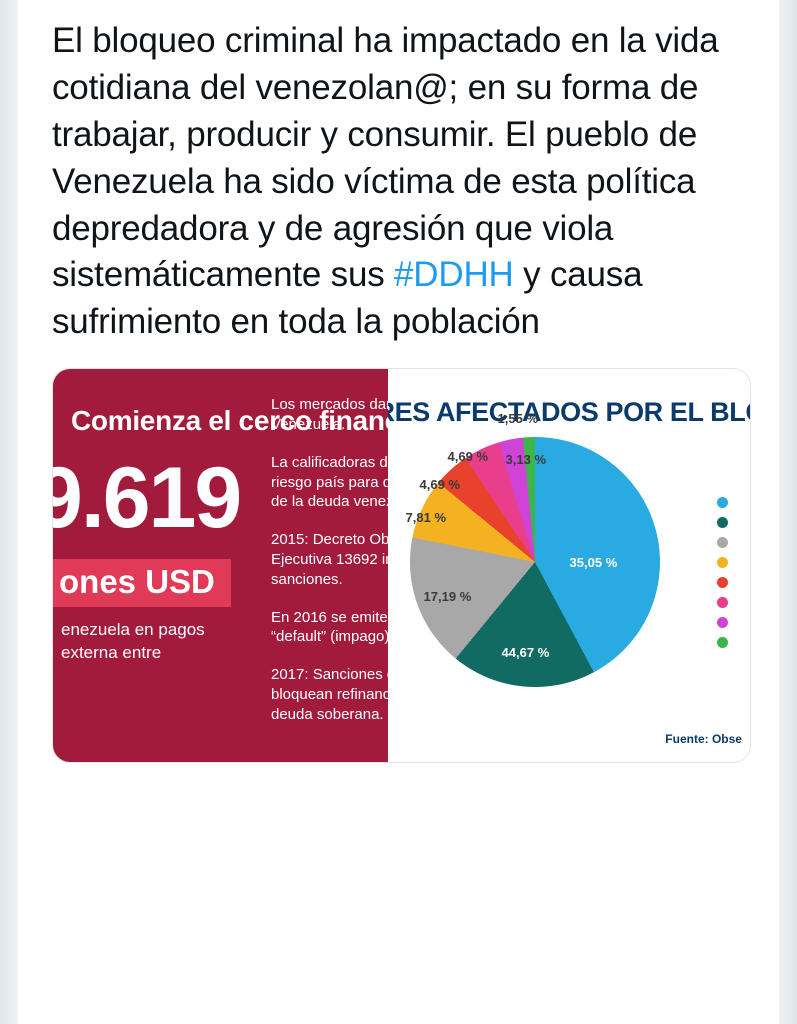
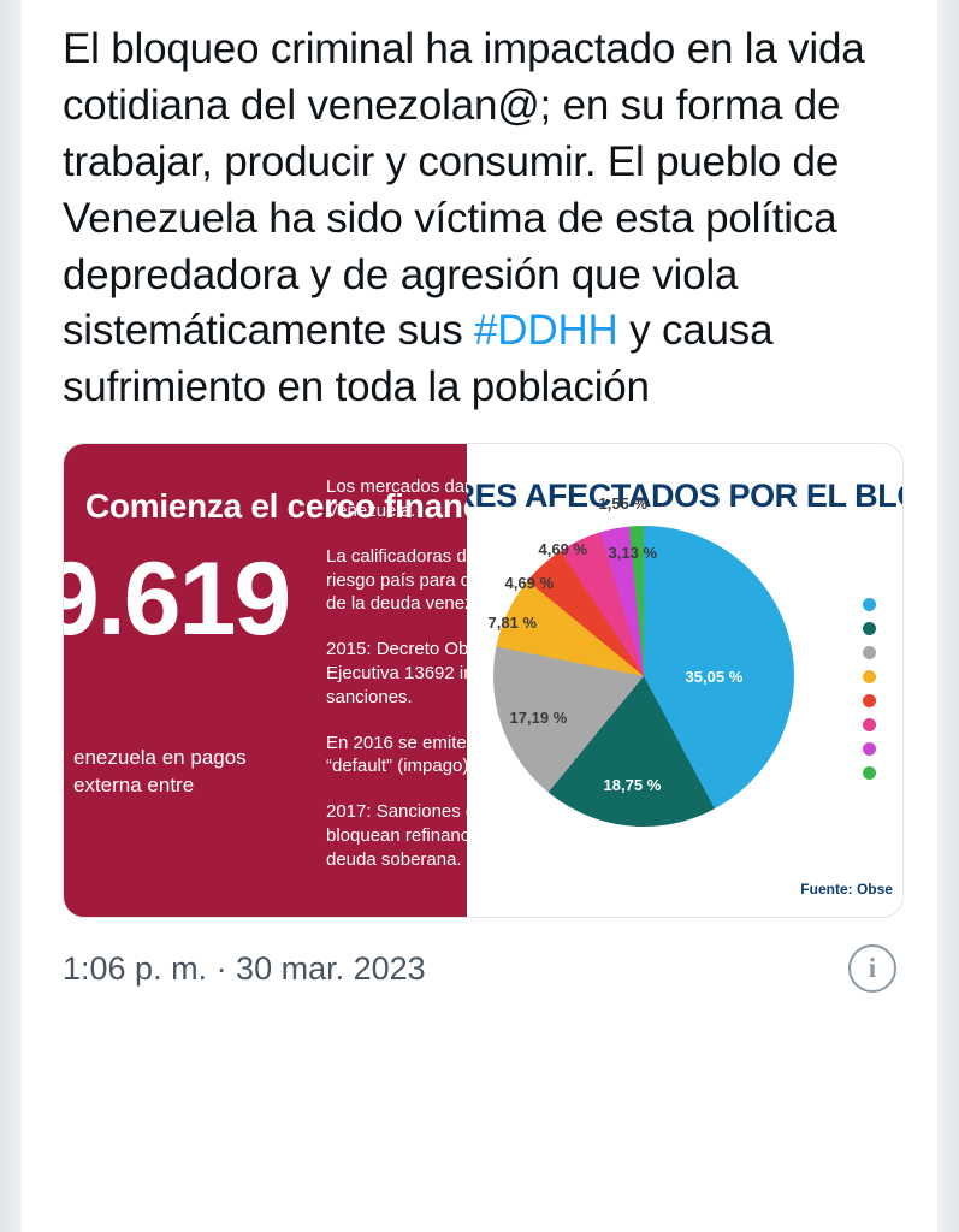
  El bloqueo criminal ha impactado en la vida cotidiana del venezolan@; en su forma de trabajar, producir y consumir. El pueblo de Venezuela ha sido víctima de esta política depredadora y de agresión que viola sistemáticamente sus #DDHH y causa sufrimiento en toda la población
  Comienza el cerco finan
  9.619
- ones USD
  enezuela en pagos
  externa entre
  Los mercados da
  Venezuela.
  La calificadoras d
  riesgo país para
  de la deuda vene
  2015: Decreto Ob
  Ejecutiva 13692 i
  sanciones.
  En 2016 se emite
  “default” (impago
  2017: Sanciones
  bloquean refinanc
  deuda soberana.
  ES AFECTADOS POR EL BL
  35,05 %
- 44,67 %
+ 18,75 %
  17,19 %
  7,81 %
  4,69 %
  4,69 %
  3,13 %
  1,55 %
  Fuente: Obse
+ 1:06 p. m. · 30 mar. 2023
+ i
